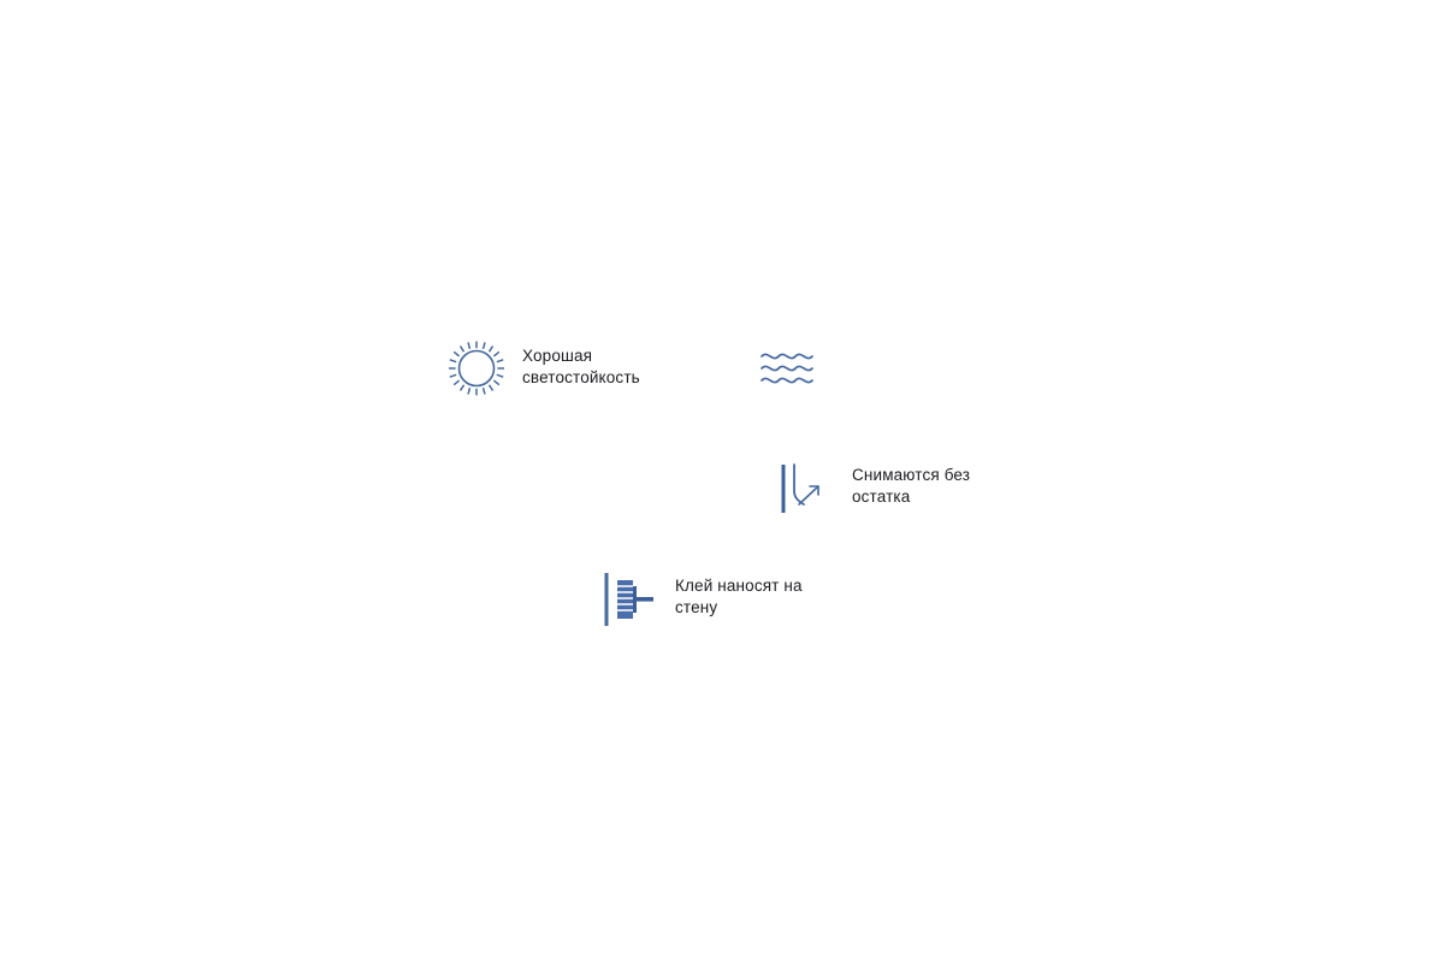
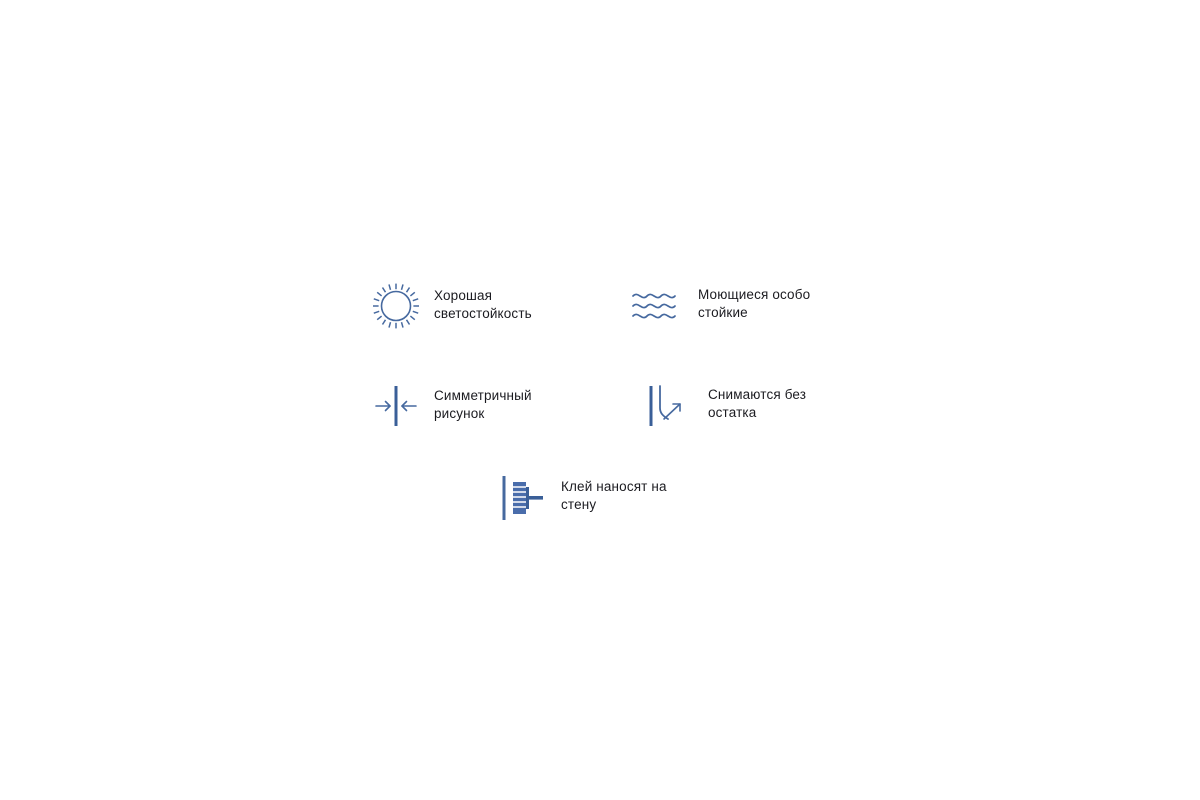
  Хорошая
  светостойкость
+ Моющиеся особо
+ стойкие
+ Симметричный
+ рисунок
  Снимаются без
  остатка
  Клей наносят на
  стену
